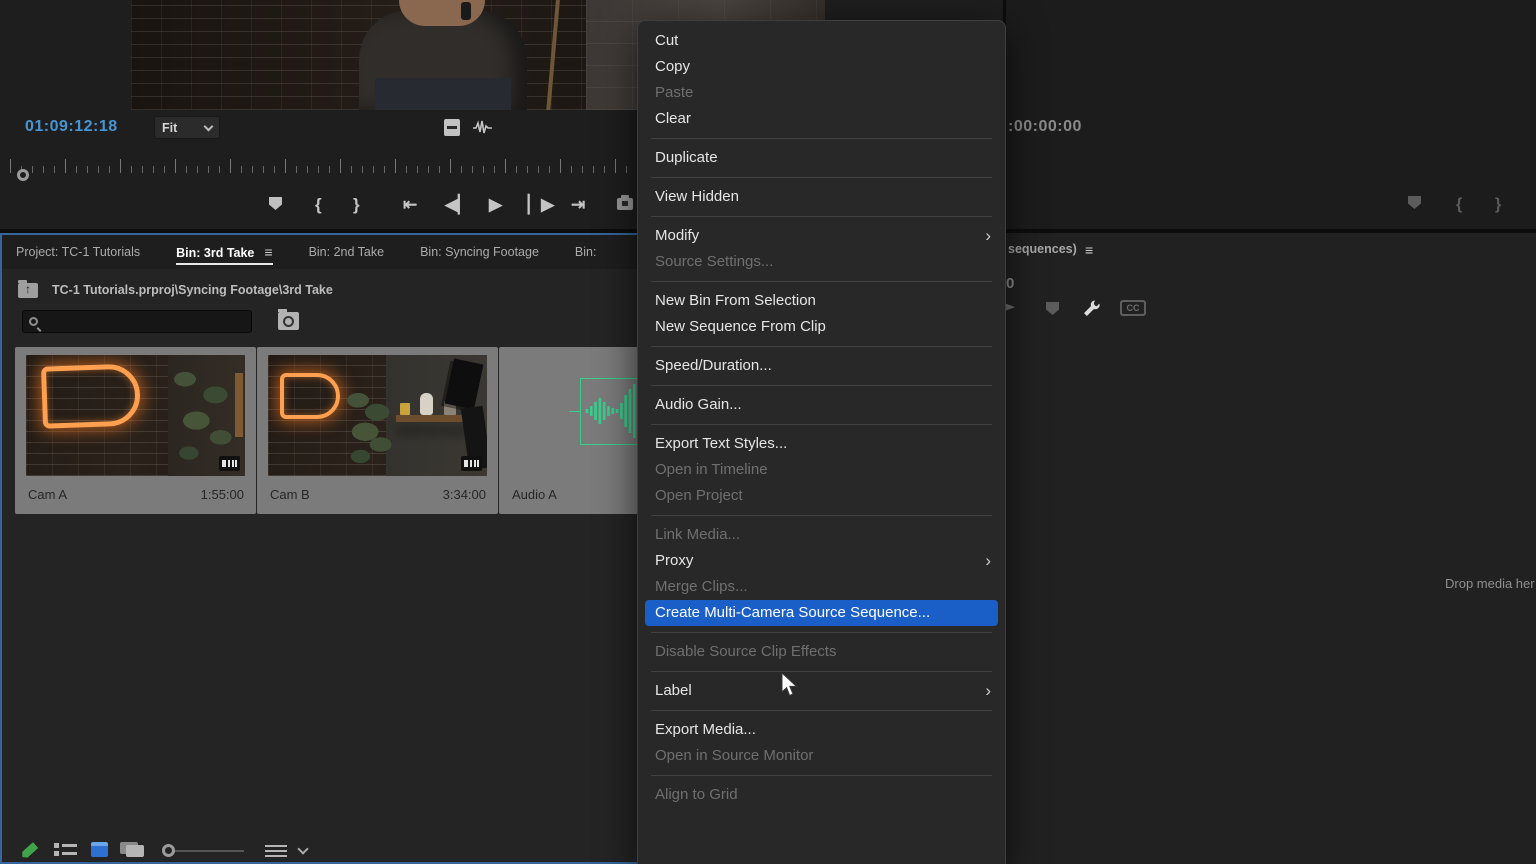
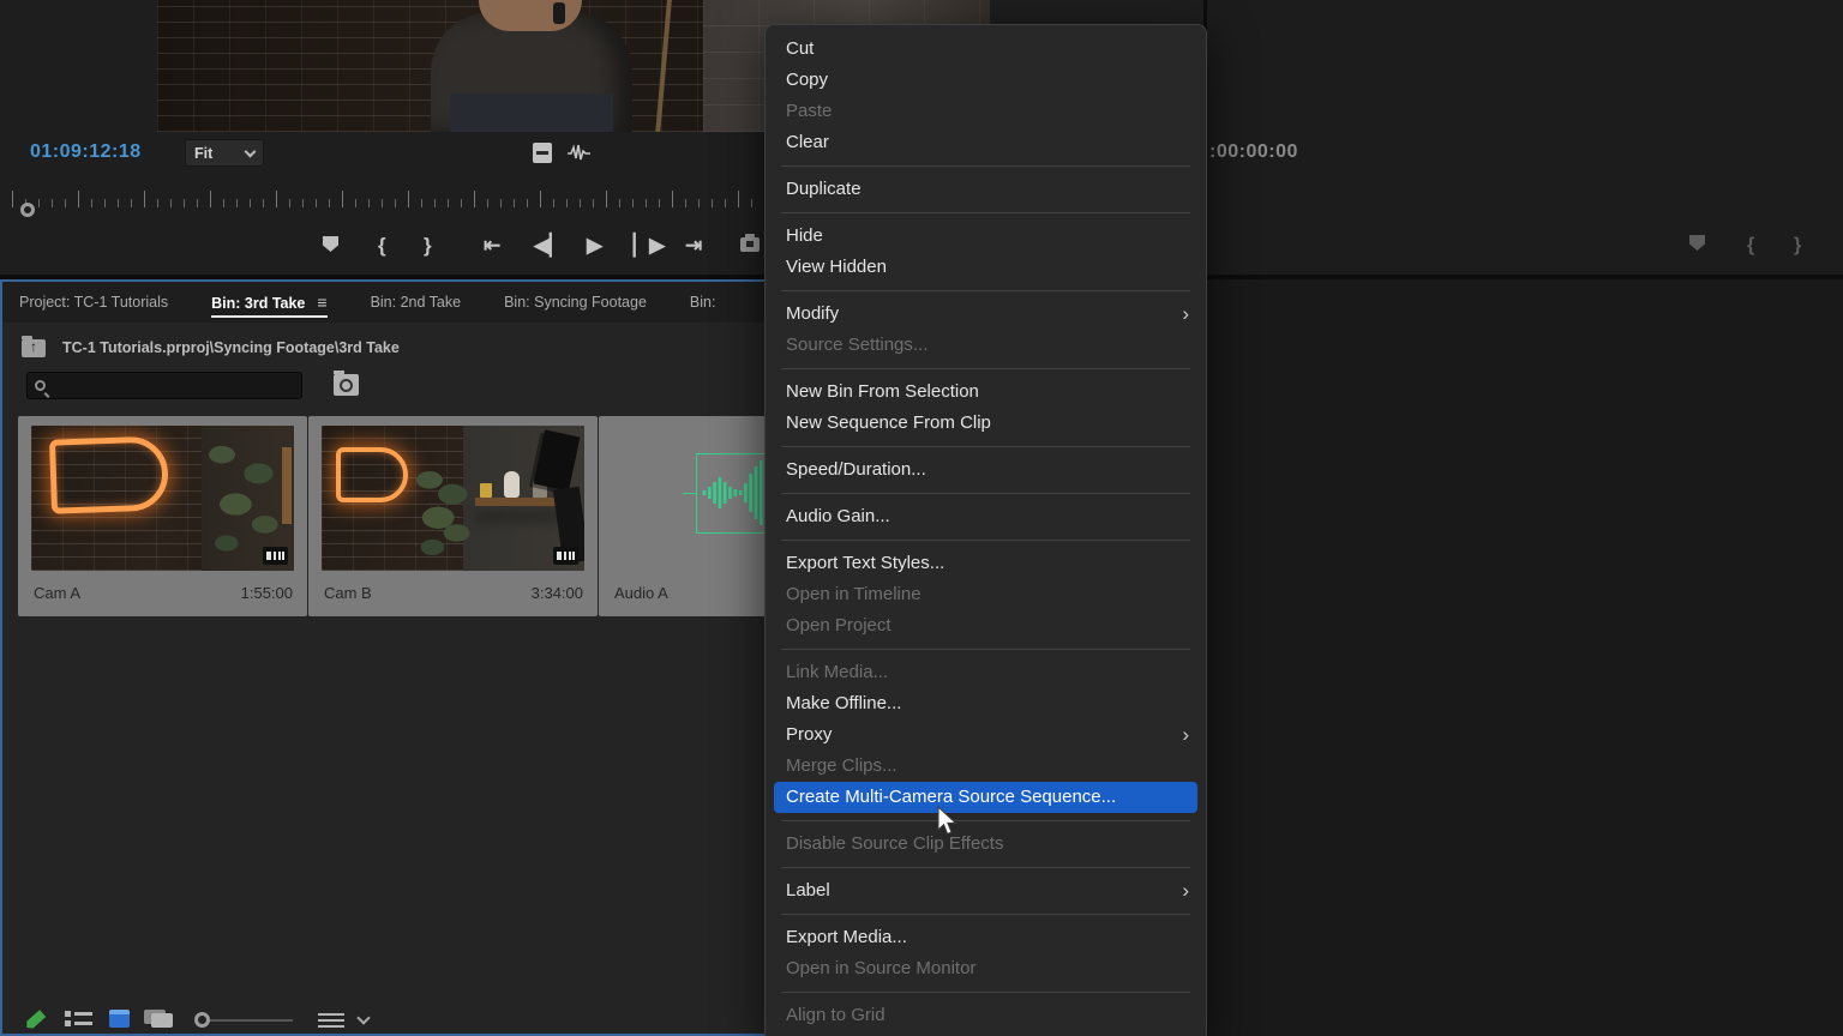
  01:09:12:18
  Fit
  {
  }
  ⇤
  ◀▏
  ▶
  ▏▶
  ⇥
  :00:00:00
  {
  }
  Project: TC-1 Tutorials
  Bin: 3rd Take ≡
  Bin: 2nd Take
  Bin: Syncing Footage
  Bin:
  TC-1 Tutorials.prproj\Syncing Footage\3rd Take
  Cam A
  1:55:00
  Cam B
  3:34:00
  Audio A
- sequences)
- ≡
- 0
- CC
- Drop media her
  Cut
  Copy
  Paste
  Clear
  Duplicate
+ Hide
  View Hidden
  Modify
  ›
  Source Settings...
  New Bin From Selection
  New Sequence From Clip
  Speed/Duration...
  Audio Gain...
  Export Text Styles...
  Open in Timeline
  Open Project
  Link Media...
+ Make Offline...
  Proxy
  ›
  Merge Clips...
  Create Multi-Camera Source Sequence...
  Disable Source Clip Effects
  Label
  ›
  Export Media...
  Open in Source Monitor
  Align to Grid
